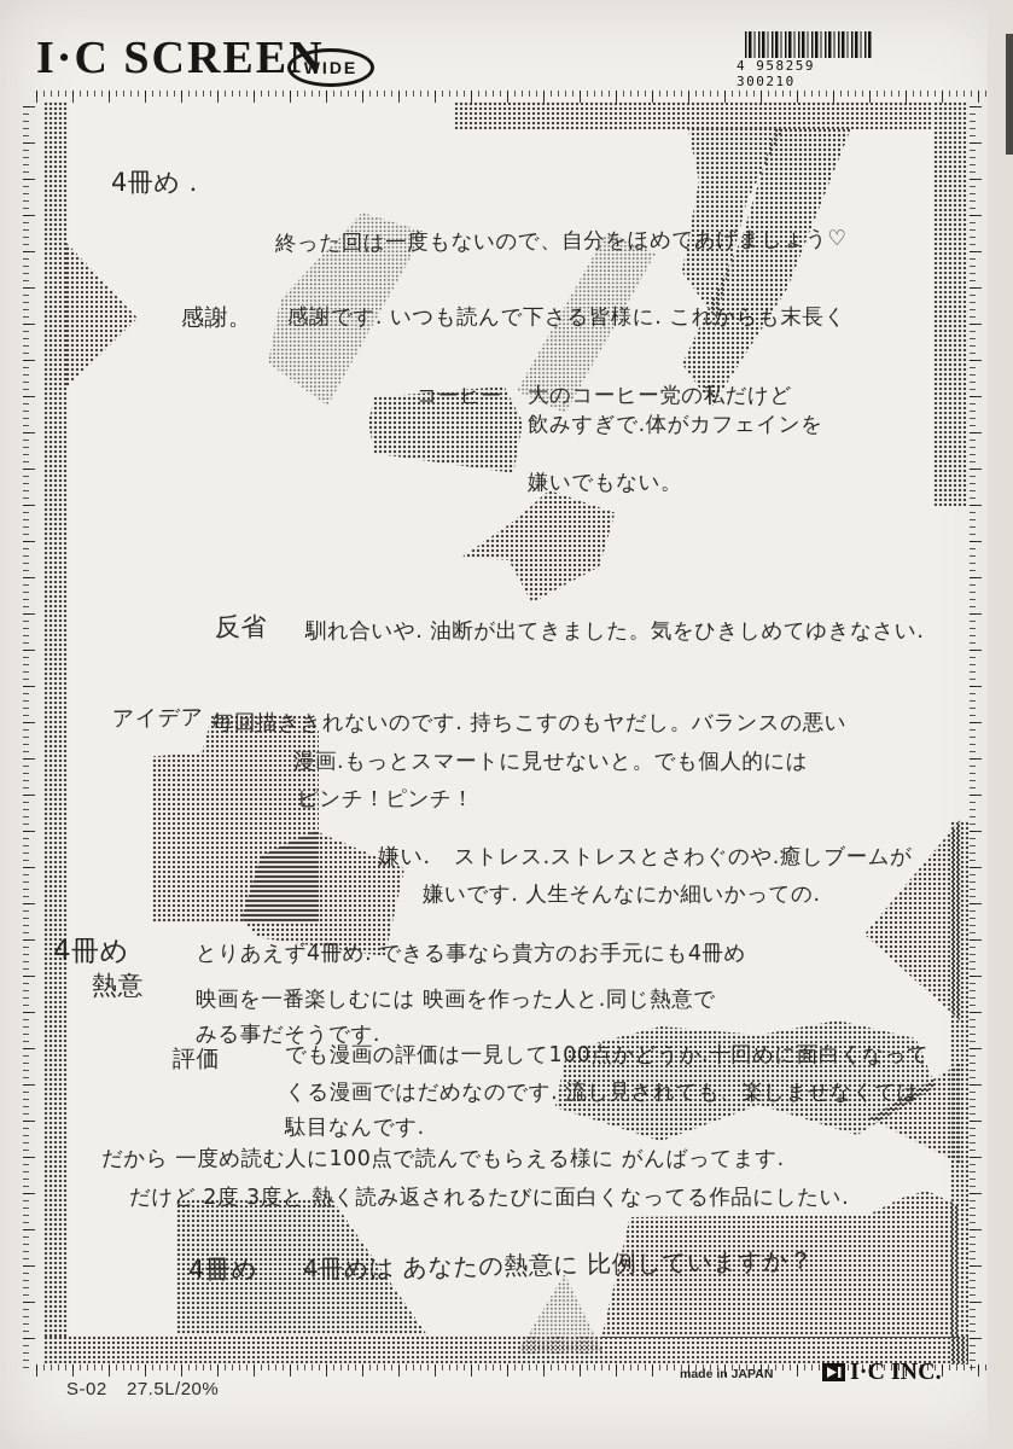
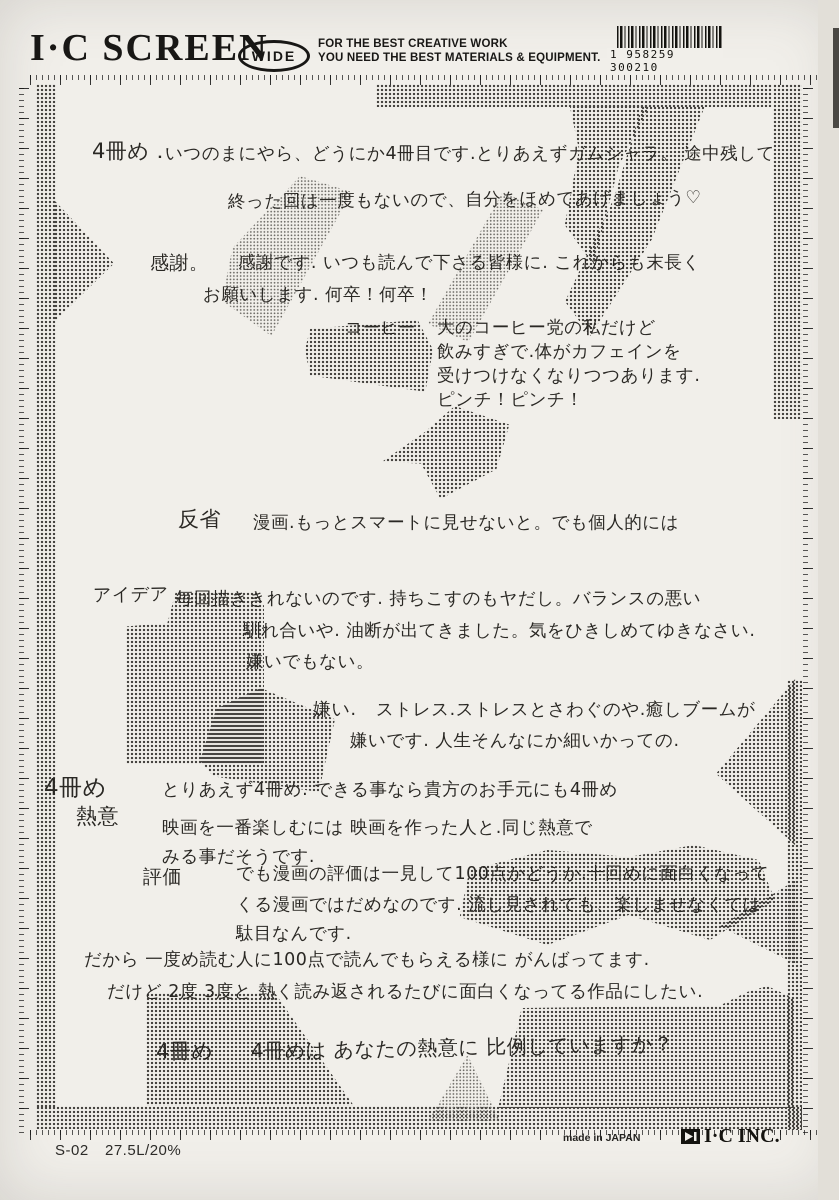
  I·C SCREEN
  WIDE
+ FOR THE BEST CREATIVE WORK
+ YOU NEED THE BEST MATERIALS & EQUIPMENT.
- 4 958259 300210
+ 1 958259 300210
  4冊め．
+ いつのまにやら、どうにか4冊目です.とりあえずガムシャラ。 途中残して
  終った回は一度もないので、自分をほめてあげましょう♡
  感謝。
  感謝です. いつも読んで下さる皆様に. これからも末長く
+ お願いします. 何卒！何卒！
  コーヒー
  大のコーヒー党の私だけど
  飲みすぎで.体がカフェインを
+ 受けつけなくなりつつあります.
- 嫌いでもない。
+ ピンチ！ピンチ！
  反省
- 馴れ合いや. 油断が出てきました。気をひきしめてゆきなさい.
+ 漫画.もっとスマートに見せないと。でも個人的には
  アイデア，
  毎回描ききれないのです. 持ちこすのもヤだし。バランスの悪い
- 漫画.もっとスマートに見せないと。でも個人的には
+ 馴れ合いや. 油断が出てきました。気をひきしめてゆきなさい.
- ピンチ！ピンチ！
+ 嫌いでもない。
  嫌い.
  ストレス.ストレスとさわぐのや.癒しブームが
  嫌いです. 人生そんなにか細いかっての.
  4冊め
  熱意
  とりあえず4冊め. できる事なら貴方のお手元にも4冊め
  映画を一番楽しむには 映画を作った人と.同じ熱意で
  みる事だそうです.
  評価
  でも漫画の評価は一見して100点かどうか.十回めに面白くなって
  くる漫画ではだめなのです. 流し見されても、楽しませなくては
  駄目なんです.
  だから 一度め読む人に100点で読んでもらえる様に がんばってます.
  だけど 2度 3度と 熱く読み返されるたびに面白くなってる作品にしたい.
  4冊め
  4冊めは あなたの熱意に 比例していますか？
  S-02
  27.5L/20%
  made in JAPAN
  I·C INC.
